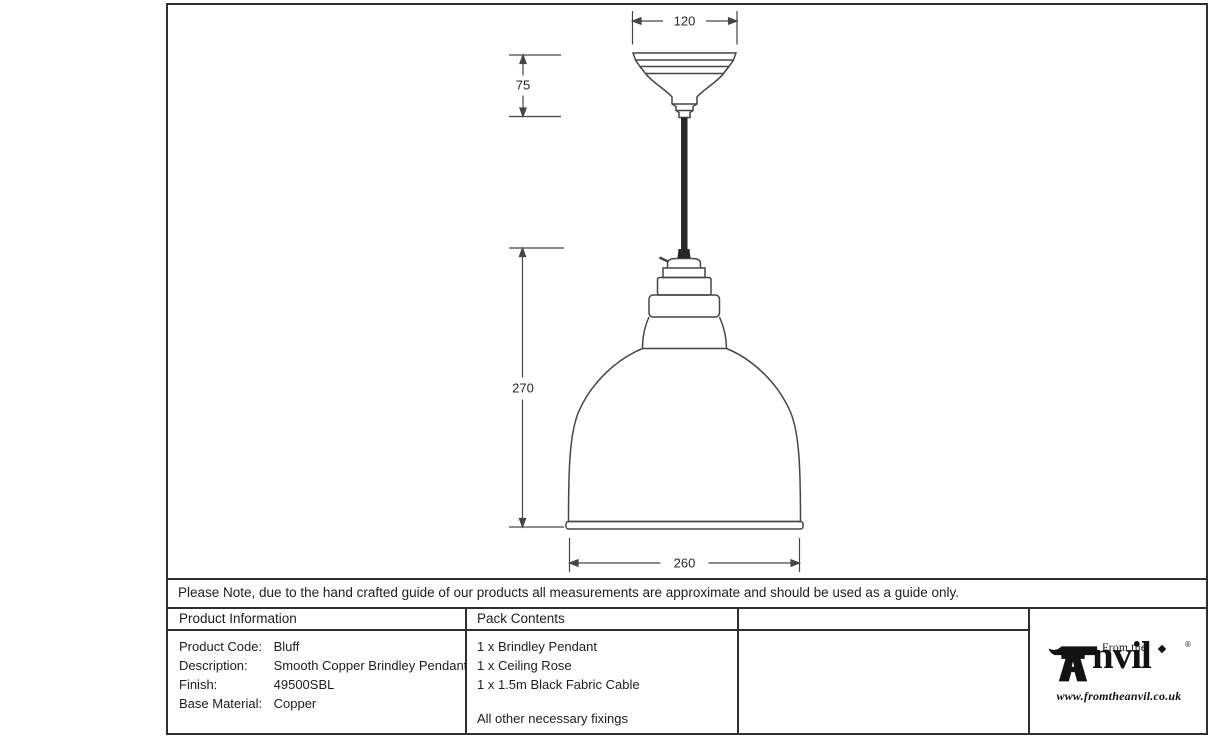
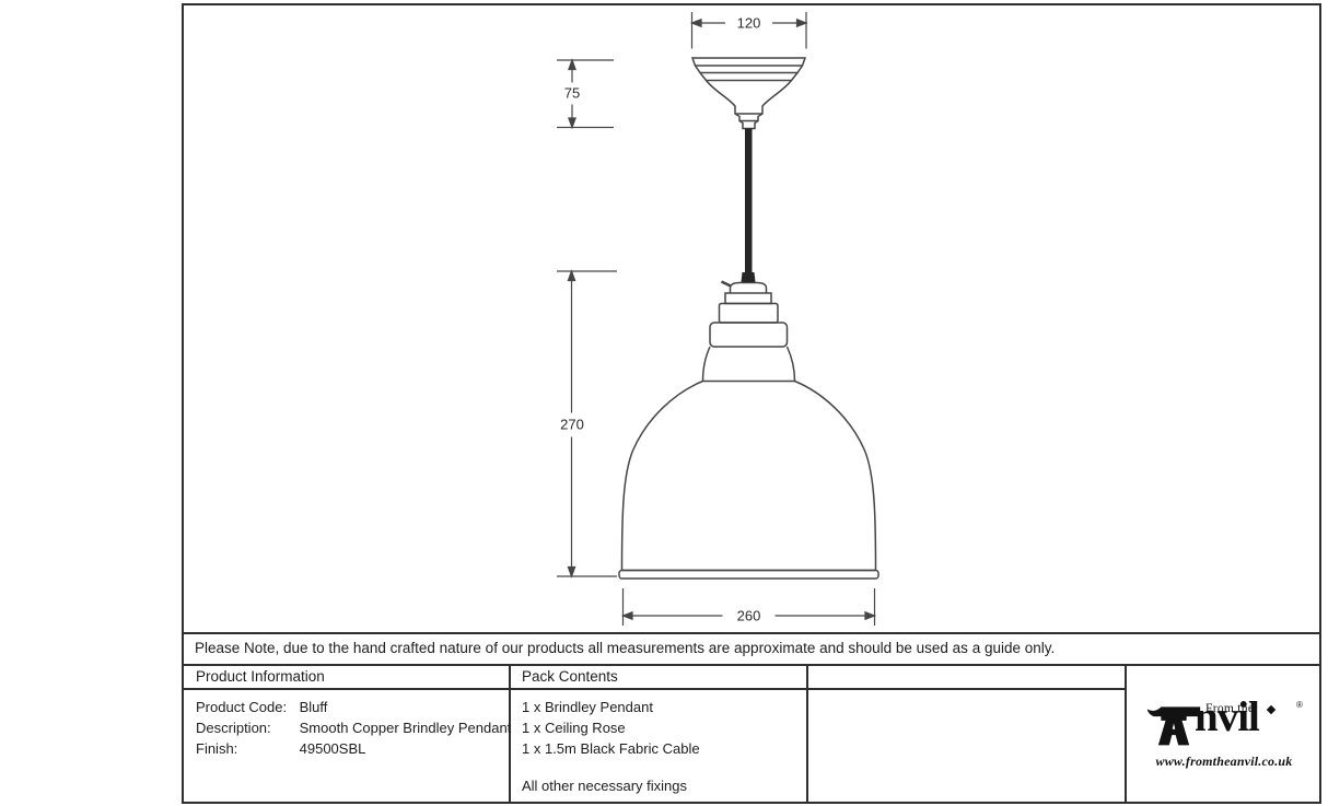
  120
  75
  270
  260
- Please Note, due to the hand crafted guide of our products all measurements are approximate and should be used as a guide only.
+ Please Note, due to the hand crafted nature of our products all measurements are approximate and should be used as a guide only.
  Product Information
  Pack Contents
  Product Code: Bluff
  Description: Smooth Copper Brindley Pendant
  Finish: 49500SBL
- Base Material: Copper
  1 x Brindley Pendant
  1 x Ceiling Rose
  1 x 1.5m Black Fabric Cable
  All other necessary fixings
  From the
  nvil
  ®
  www.fromtheanvil.co.uk
